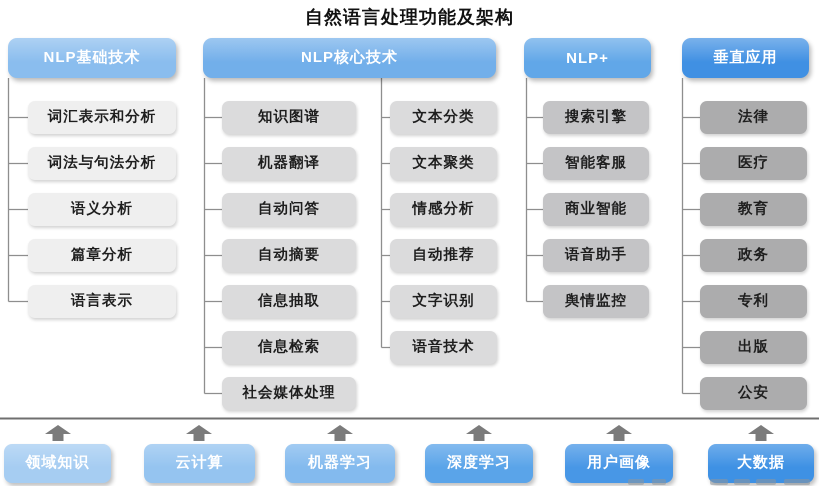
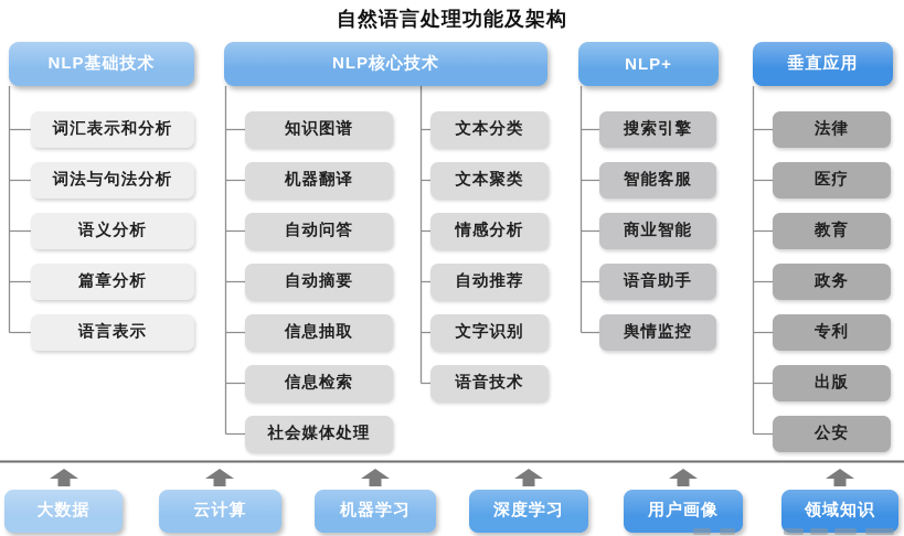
  自然语言处理功能及架构
  NLP基础技术
  NLP核心技术
  NLP+
  垂直应用
  词汇表示和分析
  词法与句法分析
  语义分析
  篇章分析
  语言表示
  知识图谱
  机器翻译
  自动问答
  自动摘要
  信息抽取
  信息检索
  社会媒体处理
  文本分类
  文本聚类
  情感分析
  自动推荐
  文字识别
  语音技术
  搜索引擎
  智能客服
  商业智能
  语音助手
  舆情监控
  法律
  医疗
  教育
  政务
  专利
  出版
  公安
- 领域知识
+ 大数据
  云计算
  机器学习
  深度学习
  用户画像
- 大数据
+ 领域知识
